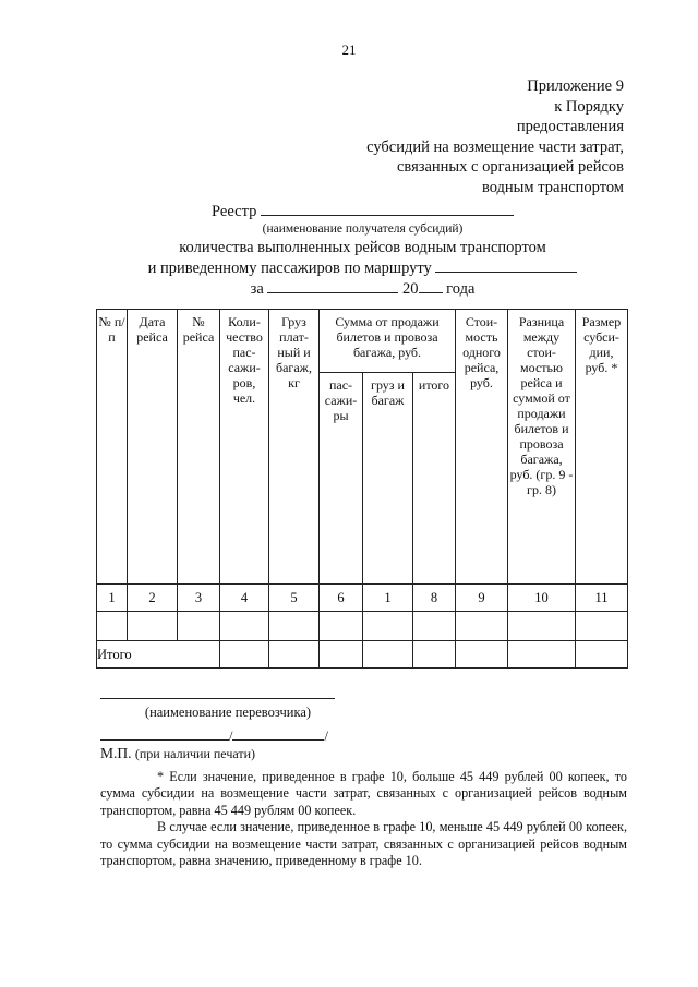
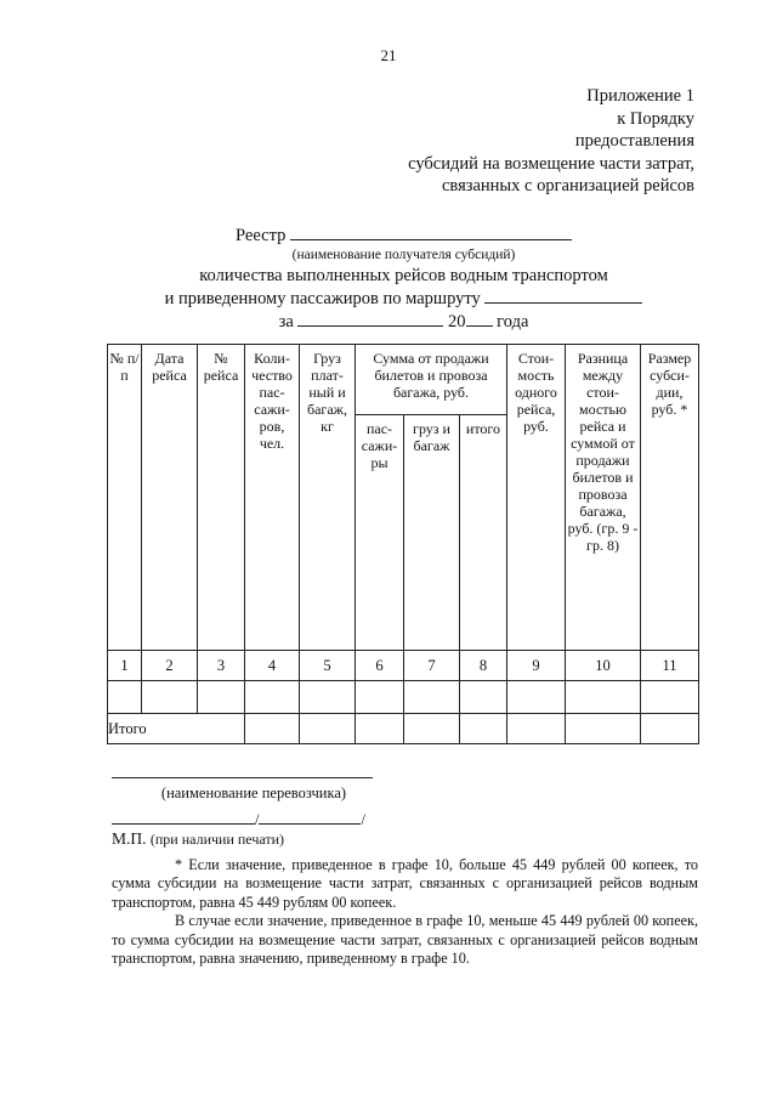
  21
- Приложение 9
+ Приложение 1
  к Порядку
  предоставления
  субсидий на возмещение части затрат,
  связанных с организацией рейсов
- водным транспортом
  Реестр
  (наименование получателя субсидий)
  количества выполненных рейсов водным транспортом
  и приведенному пассажиров по маршруту
  за 20 года
  № п/п	Дата рейса	№ рейса	Коли-чество пас-сажи-ров, чел.	Груз плат-ный и багаж, кг	Сумма от продажи билетов и провоза багажа, руб.	Стои-мость одного рейса, руб.	Разница между стои-мостью рейса и суммой от продажи билетов и провоза багажа, руб. (гр. 9 - гр. 8)	Размер субси-дии, руб. *
  пас-сажи-ры	груз и багаж	итого
- 1	2	3	4	5	6	1	8	9	10	11
+ 1	2	3	4	5	6	7	8	9	10	11
  Итого
  (наименование перевозчика)
  / /
  М.П. (при наличии печати)
  * Если значение, приведенное в графе 10, больше 45 449 рублей 00 копеек, то сумма субсидии на возмещение части затрат, связанных с организацией рейсов водным транспортом, равна 45 449 рублям 00 копеек.
  В случае если значение, приведенное в графе 10, меньше 45 449 рублей 00 копеек, то сумма субсидии на возмещение части затрат, связанных с организацией рейсов водным транспортом, равна значению, приведенному в графе 10.
